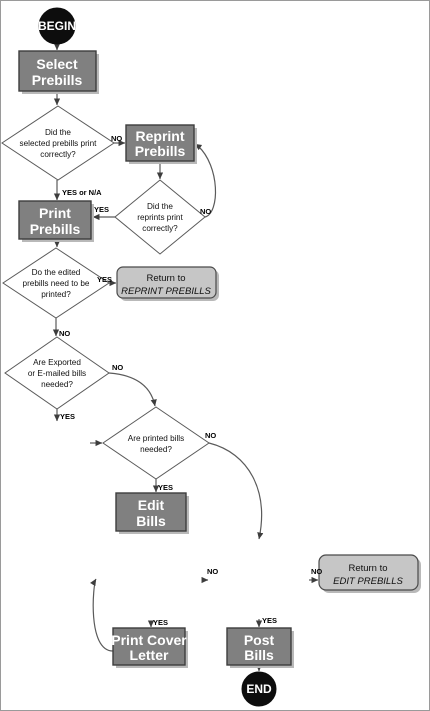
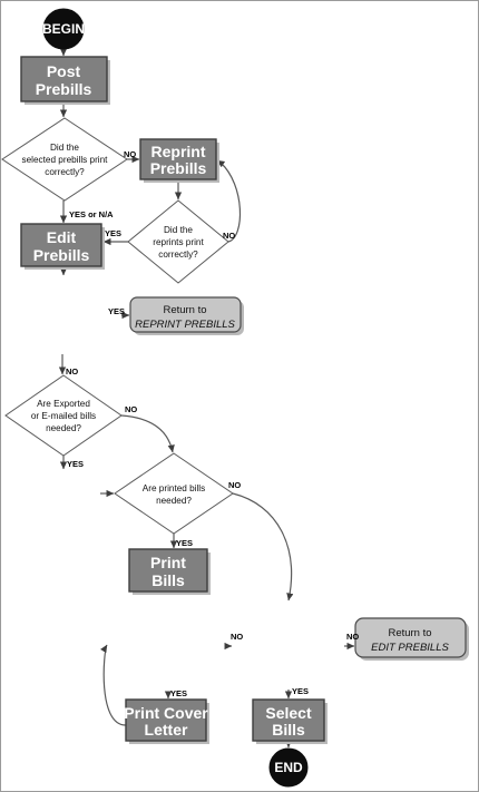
  BEGIN
- Select
+ Post
  Prebills
  Did the
  selected prebills print
  correctly?
  Reprint
  Prebills
  Did the
  reprints print
  correctly?
- Print
+ Edit
  Prebills
- Do the edited
- prebills need to be
- printed?
  Return to
  REPRINT PREBILLS
  Are Exported
  or E-mailed bills
  needed?
  Are printed bills
  needed?
- Edit
+ Print
  Bills
  Return to
  EDIT PREBILLS
  Print Cover
  Letter
- Post
+ Select
  Bills
  END
  NO
  YES or N/A
  YES
  NO
  YES
  NO
  NO
  YES
  NO
  YES
  NO
  YES
  NO
  YES
